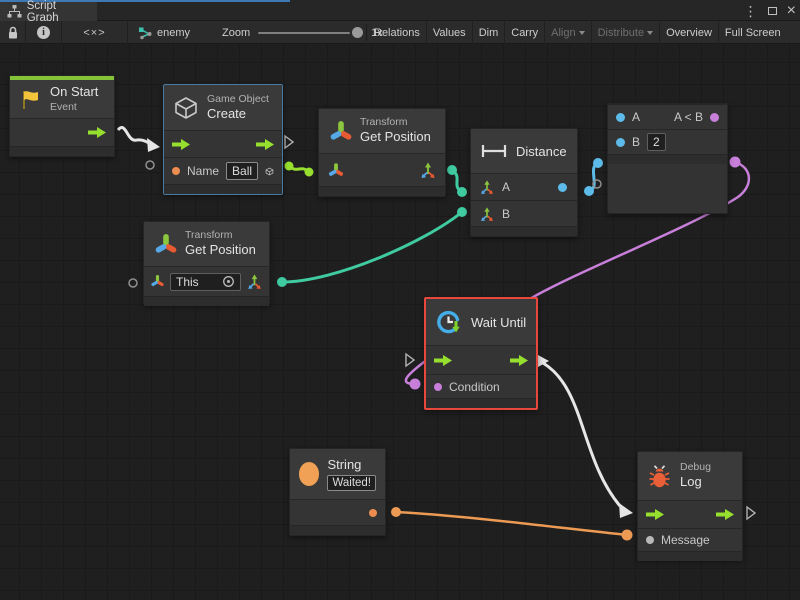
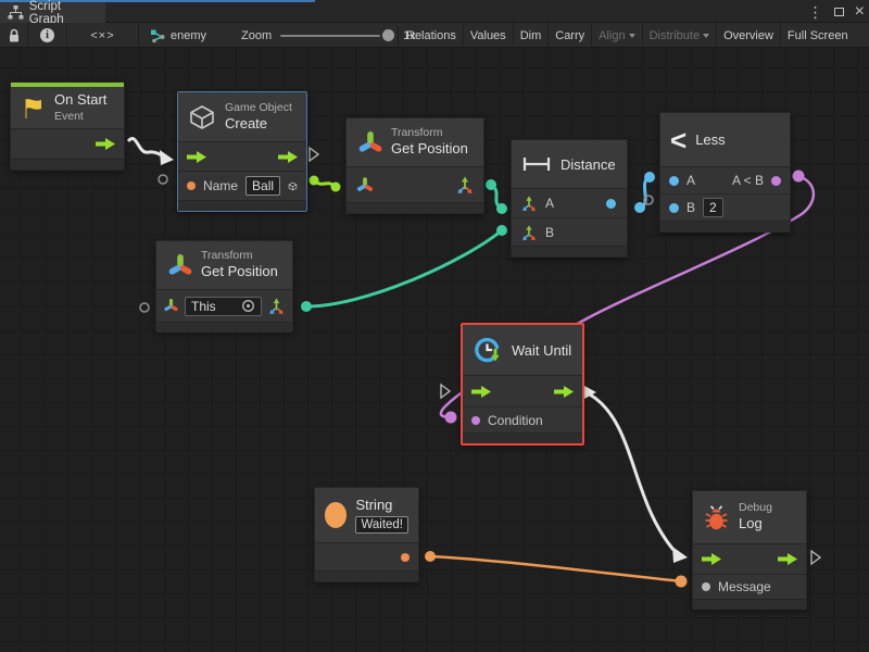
  Script Graph
  ⋮
  ×
  i
  <×>
  enemy
  Zoom
  1x
  Relations
  Values
  Dim
  Carry
  Align
  Distribute
  Overview
  Full Screen
  On Start
  Event
  Game Object
  Create
  Name
  Ball
  Transform
  Get Position
  Distance
  A
  B
+ <
+ Less
  A
  A < B
  B
  2
  Transform
  Get Position
  This
  Wait Until
  Condition
  String
  Waited!
  Debug
  Log
  Message
